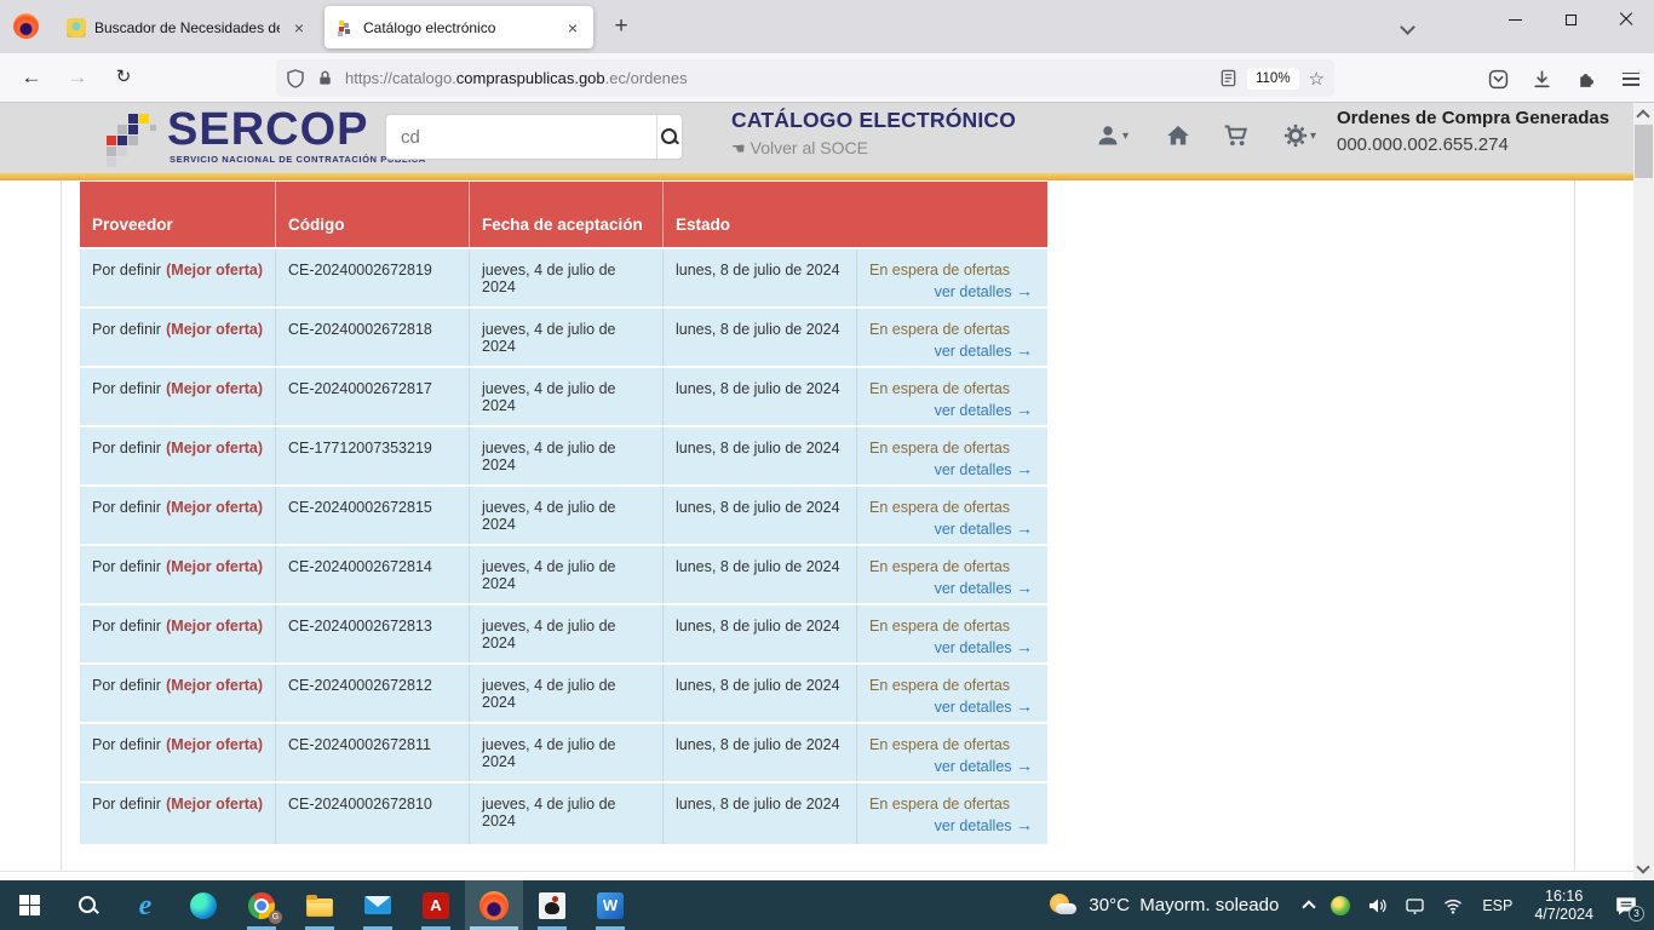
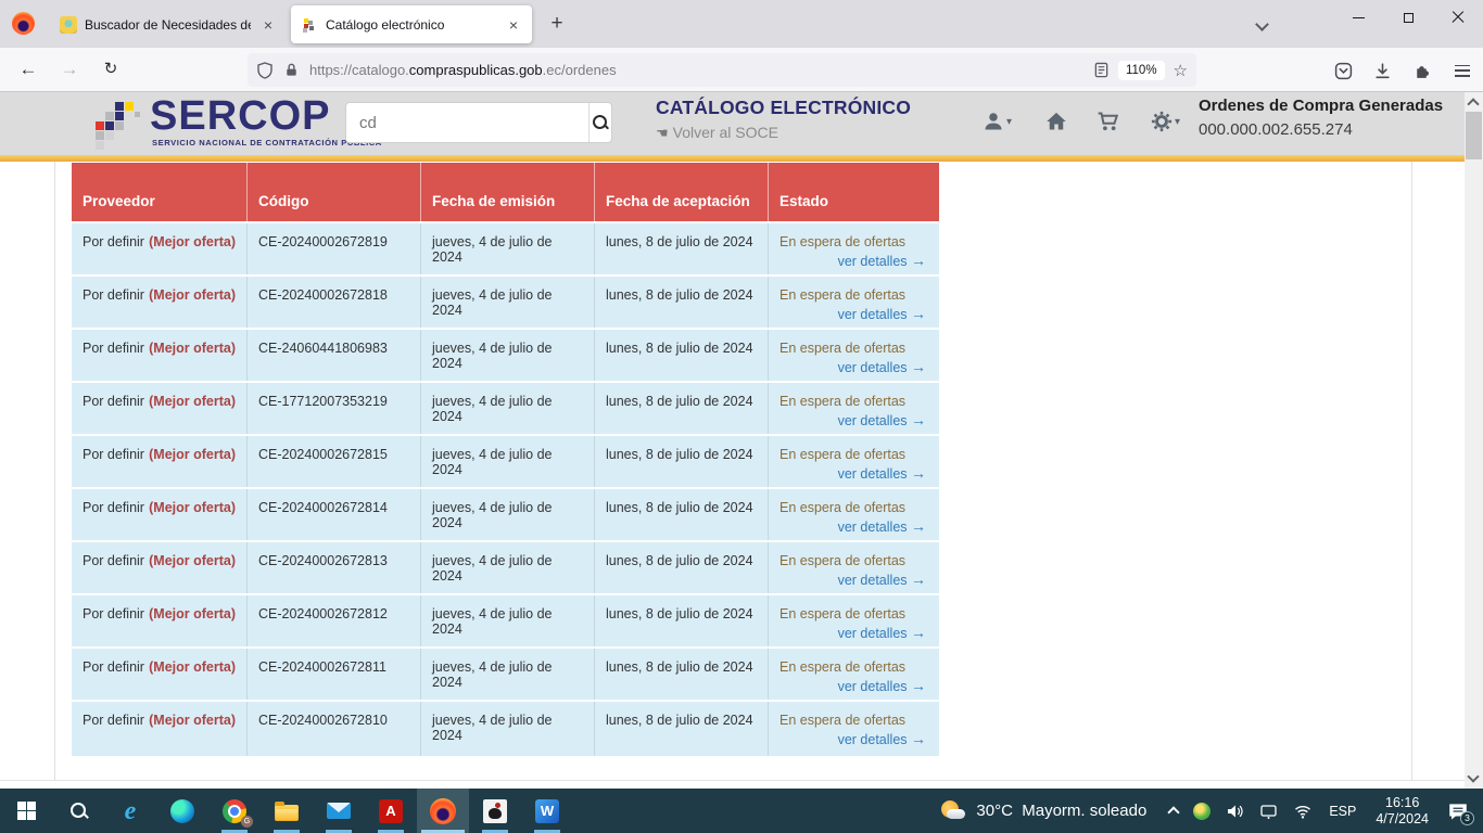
  Buscador de Necesidades d
  ×
  Catálogo electrónico
  ×
  +
  ←
  →
  ↻
  https://catalogo.compraspublicas.gob.ec/ordenes
  110%
  ☆
  SERCOP
  SERVICIO NACIONAL DE CONTRATACIÓN P
  cd
  CATÁLOGO ELECTRÓNICO
  ☚ Volver al SOCE
  ▾
  ▾
  Ordenes de Compra Generadas
  000.000.002.655.274
  Proveedor
  Código
+ Fecha de emisión
  Fecha de aceptación
  Estado
  Por definir
  (Mejor oferta)
  CE-20240002672819
  jueves, 4 de julio de 2024
  lunes, 8 de julio de 2024
  En espera de ofertas
  ver detalles →
  Por definir
  (Mejor oferta)
  CE-20240002672818
  jueves, 4 de julio de 2024
  lunes, 8 de julio de 2024
  En espera de ofertas
  ver detalles →
  Por definir
  (Mejor oferta)
- CE-20240002672817
+ CE-24060441806983
  jueves, 4 de julio de 2024
  lunes, 8 de julio de 2024
  En espera de ofertas
  ver detalles →
  Por definir
  (Mejor oferta)
  CE-17712007353219
  jueves, 4 de julio de 2024
  lunes, 8 de julio de 2024
  En espera de ofertas
  ver detalles →
  Por definir
  (Mejor oferta)
  CE-20240002672815
  jueves, 4 de julio de 2024
  lunes, 8 de julio de 2024
  En espera de ofertas
  ver detalles →
  Por definir
  (Mejor oferta)
  CE-20240002672814
  jueves, 4 de julio de 2024
  lunes, 8 de julio de 2024
  En espera de ofertas
  ver detalles →
  Por definir
  (Mejor oferta)
  CE-20240002672813
  jueves, 4 de julio de 2024
  lunes, 8 de julio de 2024
  En espera de ofertas
  ver detalles →
  Por definir
  (Mejor oferta)
  CE-20240002672812
  jueves, 4 de julio de 2024
  lunes, 8 de julio de 2024
  En espera de ofertas
  ver detalles →
  Por definir
  (Mejor oferta)
  CE-20240002672811
  jueves, 4 de julio de 2024
  lunes, 8 de julio de 2024
  En espera de ofertas
  ver detalles →
  Por definir
  (Mejor oferta)
  CE-20240002672810
  jueves, 4 de julio de 2024
  lunes, 8 de julio de 2024
  En espera de ofertas
  ver detalles →
  e
  A
  W
  30°C Mayorm. soleado
  ESP
  16:16
  4/7/2024
  3
